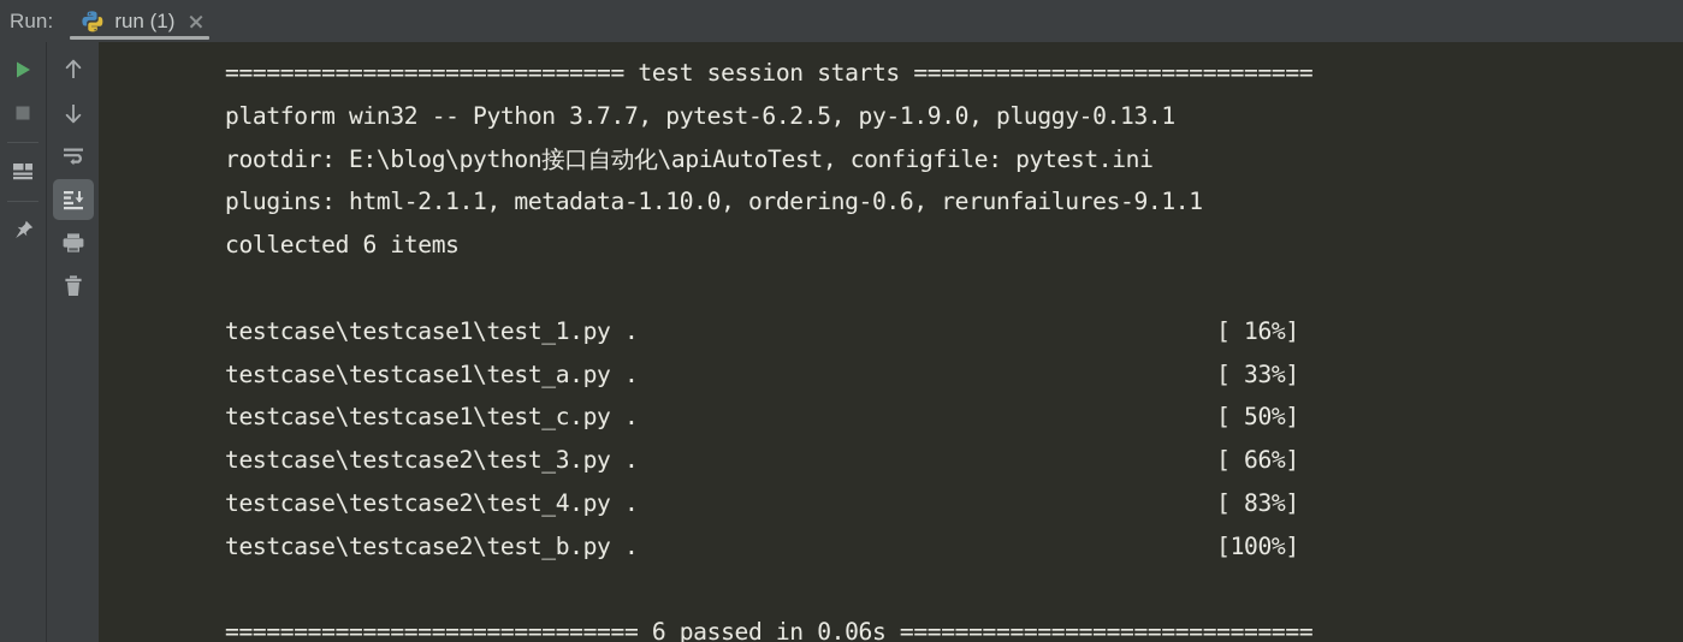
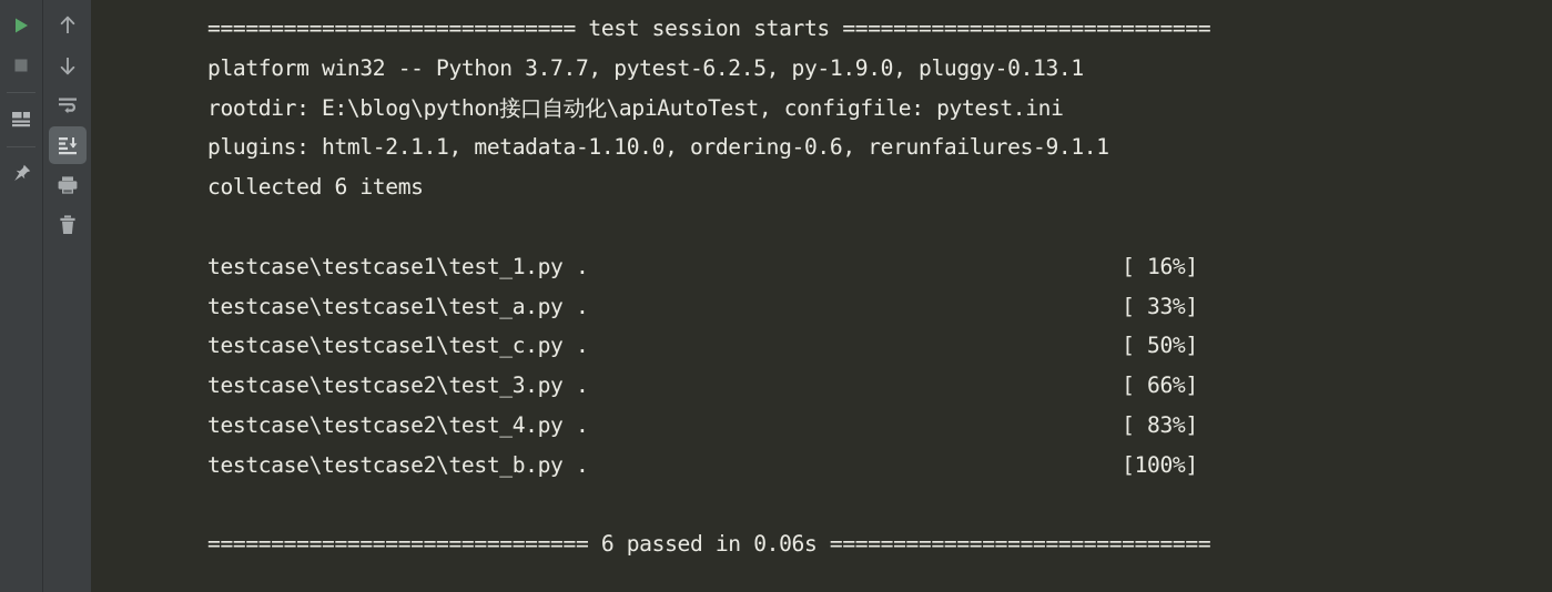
- Run:
- run (1)
  ============================= test session starts =============================
  platform win32 -- Python 3.7.7, pytest-6.2.5, py-1.9.0, pluggy-0.13.1
  rootdir: E:\blog\python接口自动化\apiAutoTest, configfile: pytest.ini
  plugins: html-2.1.1, metadata-1.10.0, ordering-0.6, rerunfailures-9.1.1
  collected 6 items
  testcase\testcase1\test_1.py . [ 16%]
  testcase\testcase1\test_a.py . [ 33%]
  testcase\testcase1\test_c.py . [ 50%]
  testcase\testcase2\test_3.py . [ 66%]
  testcase\testcase2\test_4.py . [ 83%]
  testcase\testcase2\test_b.py . [100%]
  ============================== 6 passed in 0.06s ==============================
